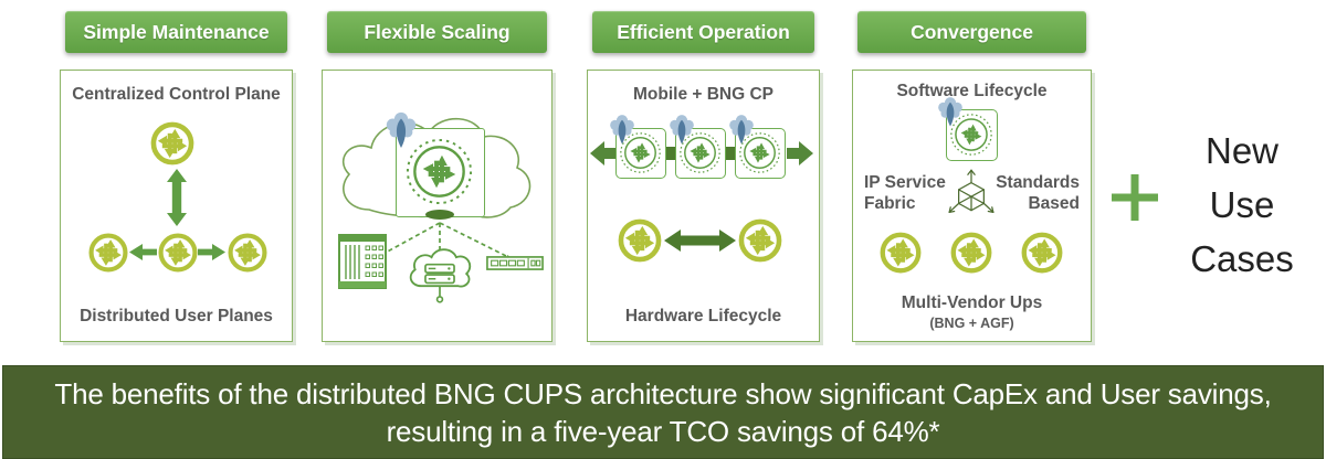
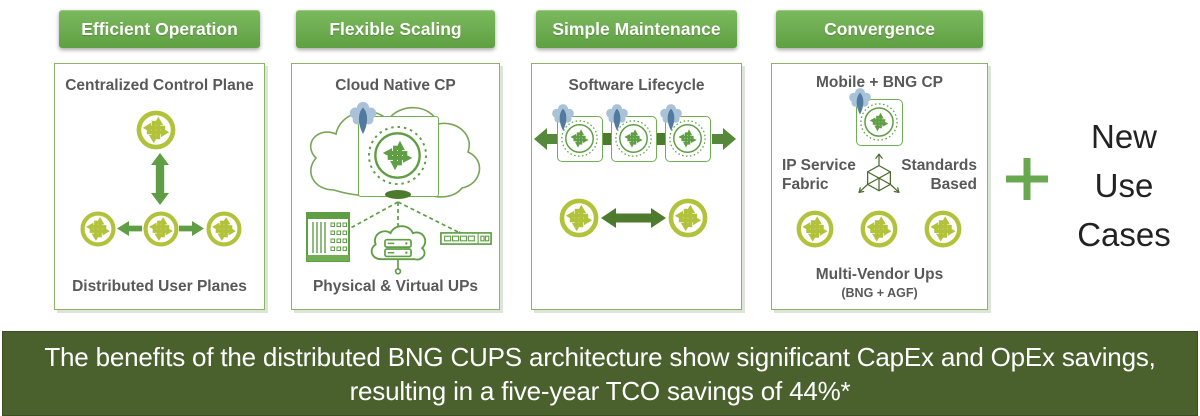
- Simple Maintenance
+ Efficient Operation
  Centralized Control Plane
  Distributed User Planes
  Flexible Scaling
+ Cloud Native CP
+ Physical & Virtual UPs
- Efficient Operation
+ Simple Maintenance
- Mobile + BNG CP
+ Software Lifecycle
- Hardware Lifecycle
  Convergence
- Software Lifecycle
+ Mobile + BNG CP
  IP Service
  Fabric
  Standards
  Based
  Multi-Vendor Ups
  (BNG + AGF)
  New
  Use
  Cases
- The benefits of the distributed BNG CUPS architecture show significant CapEx and User savings,
+ The benefits of the distributed BNG CUPS architecture show significant CapEx and OpEx savings,
- resulting in a five-year TCO savings of 64%*
+ resulting in a five-year TCO savings of 44%*
